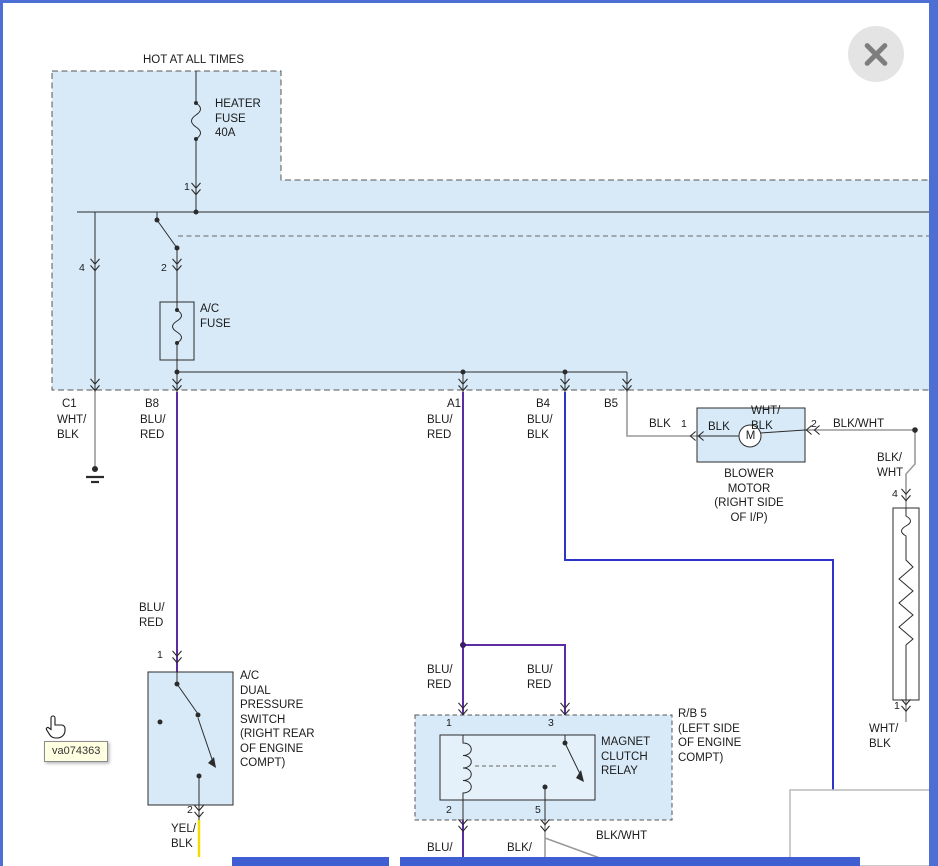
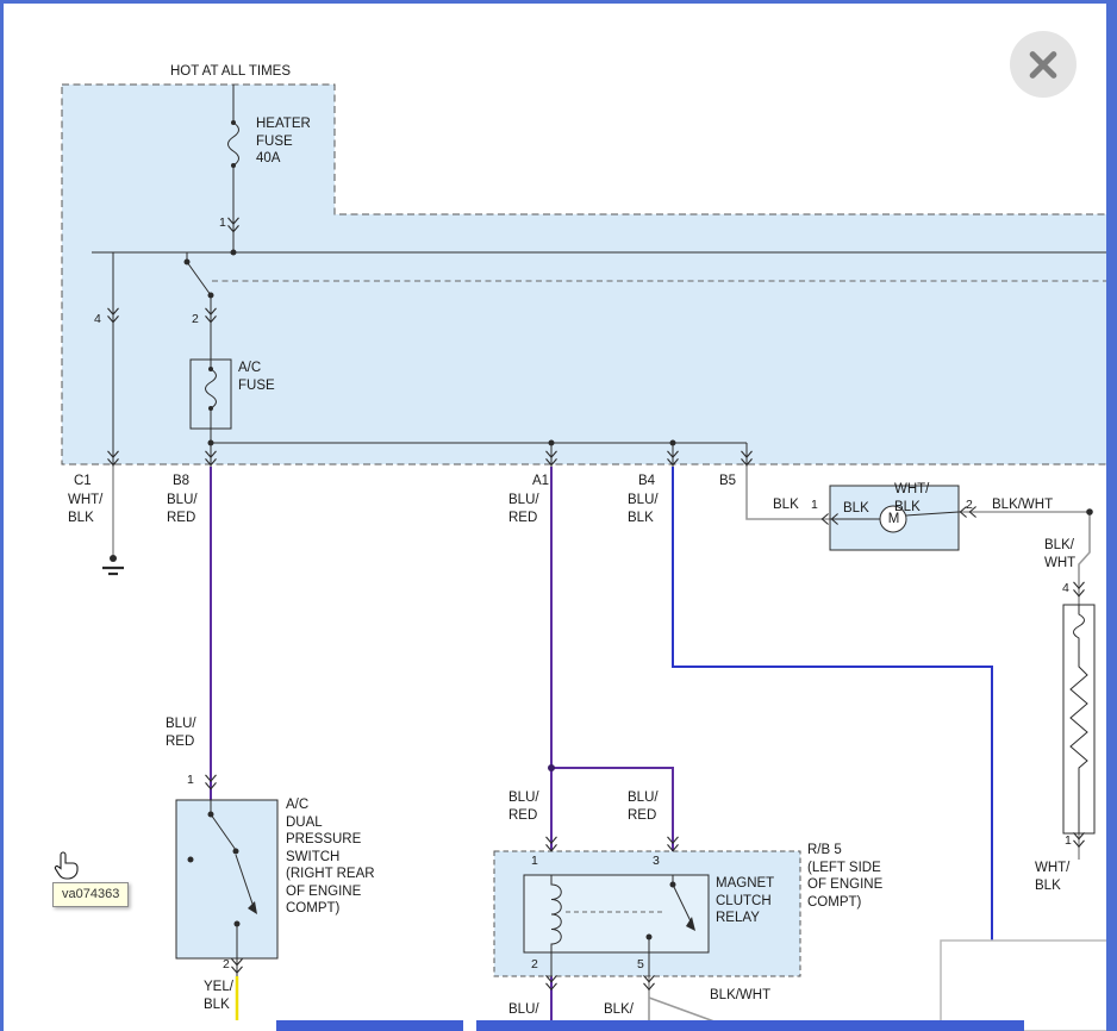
  HOT AT ALL TIMES
  HEATER
  FUSE
  40A
  1
  4
  2
  A/C
  FUSE
  C1
  WHT/
  BLK
  B8
  BLU/
  RED
  A1
  BLU/
  RED
  B4
  BLU/
  BLK
  B5
  BLU/
  RED
  1
  A/C
  DUAL
  PRESSURE
  SWITCH
  (RIGHT REAR
  OF ENGINE
  COMPT)
  2
  YEL/
  BLK
  BLU/
  RED
  BLU/
  RED
  1
  3
  MAGNET
  CLUTCH
  RELAY
  R/B 5
  (LEFT SIDE
  OF ENGINE
  COMPT)
  2
  5
  BLU/
  BLK/
  BLK/WHT
  BLK
  1
  BLK
  M
  WHT/
  BLK
  2
  BLK/WHT
- BLOWER
- MOTOR
- (RIGHT SIDE
- OF I/P)
  BLK/
  WHT
  4
  1
  WHT/
  BLK
  va074363
